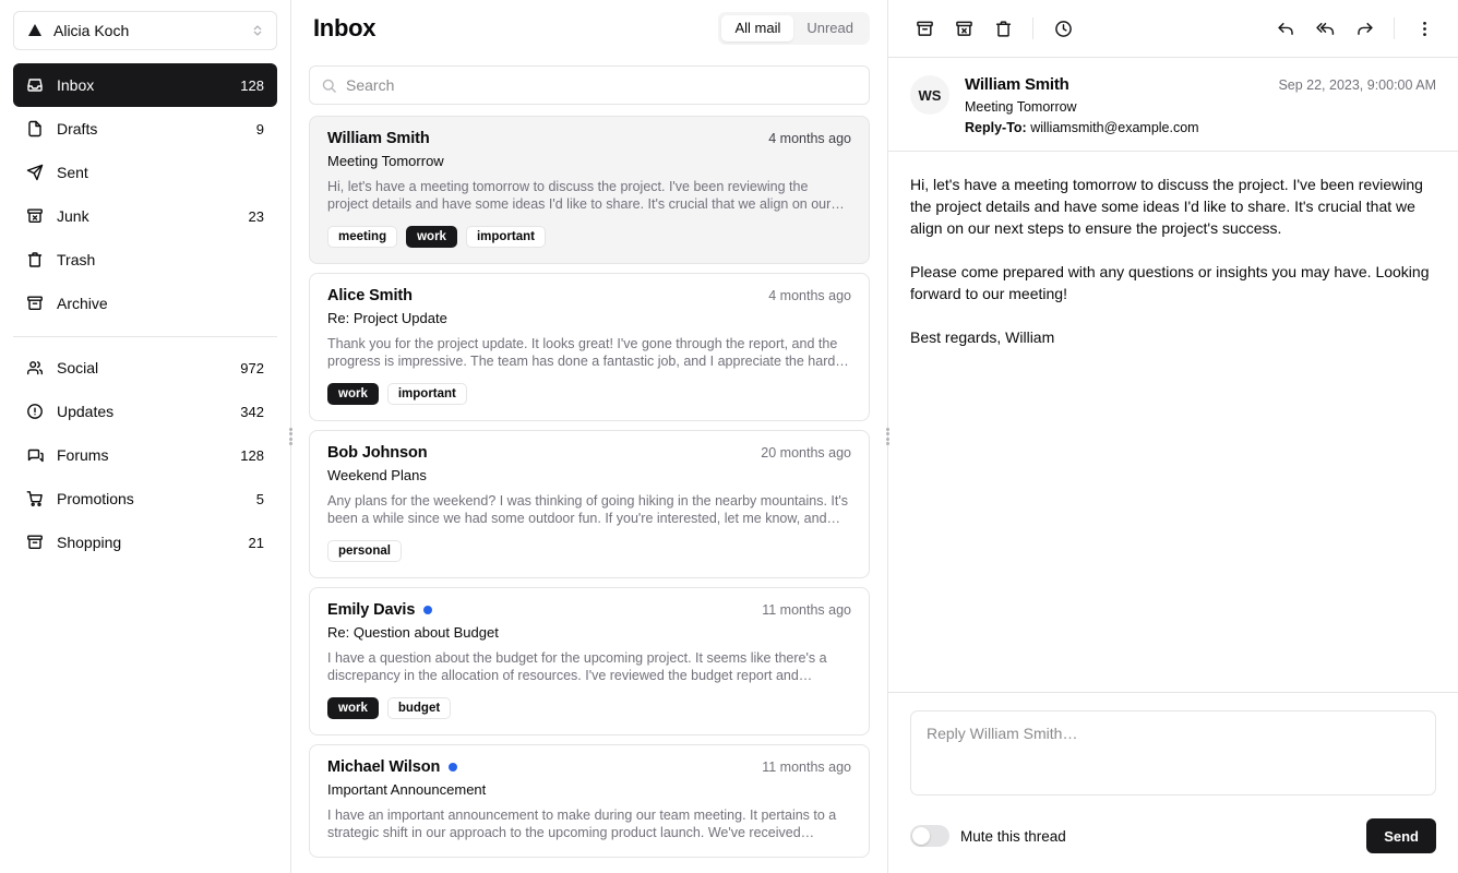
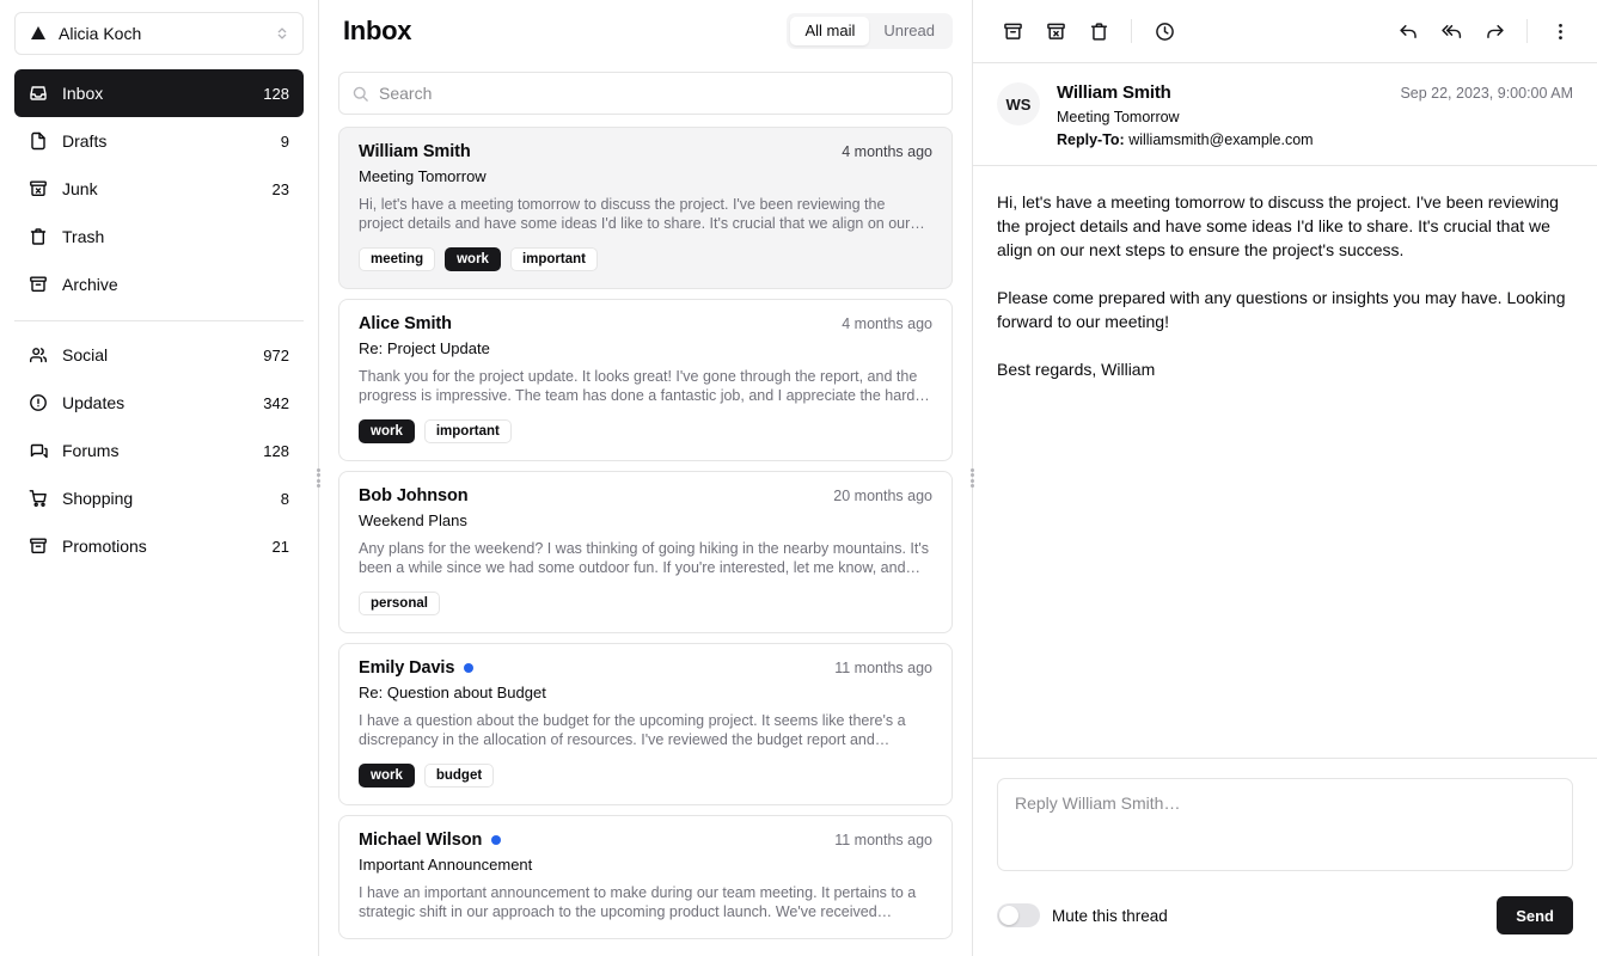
  Alicia Koch
  Inbox
  128
  Drafts
  9
- Sent
  Junk
  23
  Trash
  Archive
  Social
  972
  Updates
  342
  Forums
  128
- Promotions
+ Shopping
- 5
+ 8
- Shopping
+ Promotions
  21
  Inbox
  All mail
  Unread
  Search
  William Smith
  4 months ago
  Meeting Tomorrow
  Hi, let's have a meeting tomorrow to discuss the project. I've been reviewing the project details and have some ideas I'd like to share. It's crucial that we align on our
  meeting
  work
  important
  Alice Smith
  4 months ago
  Re: Project Update
  Thank you for the project update. It looks great! I've gone through the report, and the progress is impressive. The team has done a fantastic job, and I appreciate the hard…
  work
  important
  Bob Johnson
  20 months ago
  Weekend Plans
  Any plans for the weekend? I was thinking of going hiking in the nearby mountains. It's been a while since we had some outdoor fun. If you're interested, let me know, and
  personal
  Emily Davis
  11 months ago
  Re: Question about Budget
  I have a question about the budget for the upcoming project. It seems like there's a discrepancy in the allocation of resources. I've reviewed the budget report and…
  work
  budget
  Michael Wilson
  11 months ago
  Important Announcement
  I have an important announcement to make during our team meeting. It pertains to a strategic shift in our approach to the upcoming product launch. We've received
  WS
  William Smith
  Meeting Tomorrow
  Reply-To: williamsmith@example.com
  Sep 22, 2023, 9:00:00 AM
  Hi, let's have a meeting tomorrow to discuss the project. I've been reviewing the project details and have some ideas I'd like to share. It's crucial that we align on our next steps to ensure the project's success.
  Please come prepared with any questions or insights you may have. Looking forward to our meeting!
  Best regards, William
  Reply William Smith…
  Mute this thread
  Send
